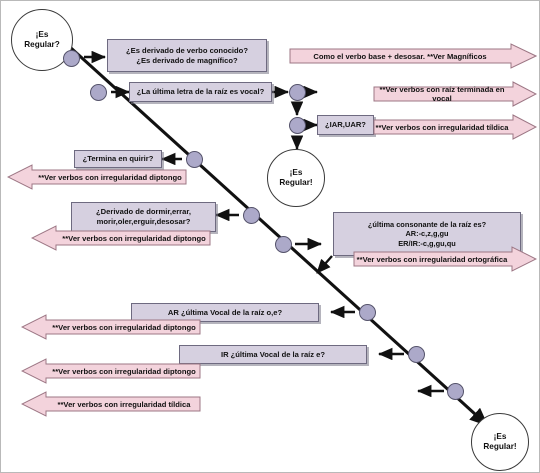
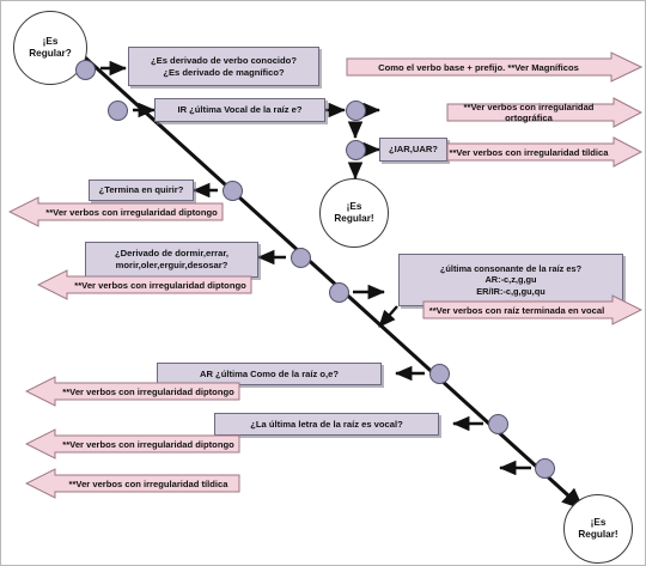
  ¡Es
  Regular?
  ¡Es
  Regular!
  ¡Es
  Regular!
  ¿Es derivado de verbo conocido?
  ¿Es derivado de magnífico?
- ¿La última letra de la raíz es vocal?
+ IR ¿última Vocal de la raíz e?
  ¿IAR,UAR?
  ¿Termina en quirir?
  ¿Derivado de dormir,errar,
  morir,oler,erguir,desosar?
  ¿última consonante de la raíz es?
  AR:-c,z,g,gu
  ER/IR:-c,g,gu,qu
- AR ¿última Vocal de la raíz o,e?
+ AR ¿última Como de la raíz o,e?
- IR ¿última Vocal de la raíz e?
+ ¿La última letra de la raíz es vocal?
- Como el verbo base + desosar. **Ver Magníficos
+ Como el verbo base + prefijo. **Ver Magníficos
- **Ver verbos con raíz terminada en vocal
+ **Ver verbos con irregularidad ortográfica
  **Ver verbos con irregularidad tíldica
- **Ver verbos con irregularidad ortográfica
+ **Ver verbos con raíz terminada en vocal
  **Ver verbos con irregularidad diptongo
  **Ver verbos con irregularidad diptongo
  **Ver verbos con irregularidad diptongo
  **Ver verbos con irregularidad diptongo
  **Ver verbos con irregularidad tíldica
